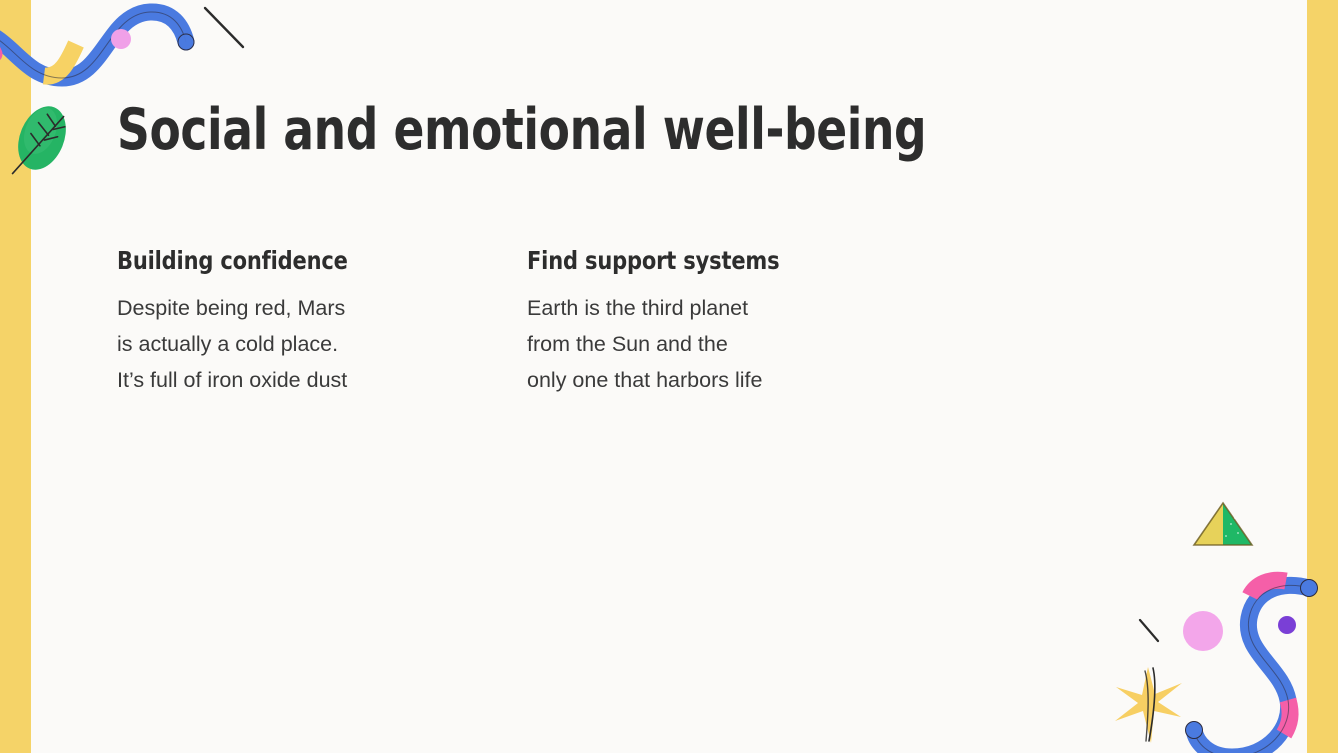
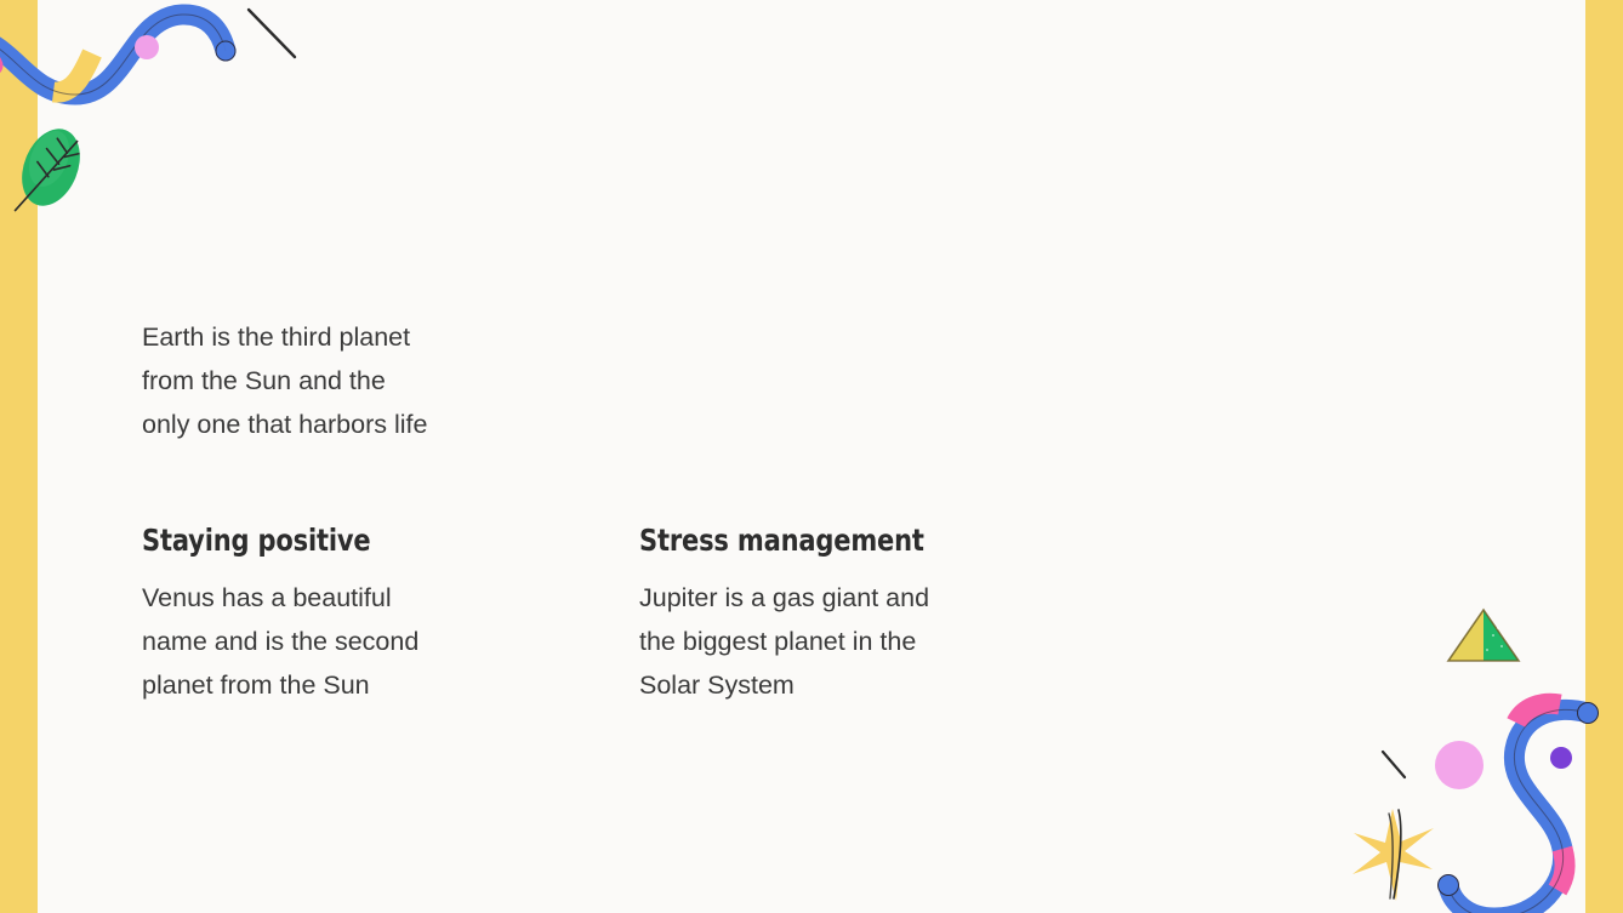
- Social and emotional well-being
- Building confidence
- Despite being red, Mars
- is actually a cold place.
- It’s full of iron oxide dust
- Find support systems
  Earth is the third planet
  from the Sun and the
  only one that harbors life
+ Staying positive
+ Venus has a beautiful
+ name and is the second
+ planet from the Sun
+ Stress management
+ Jupiter is a gas giant and
+ the biggest planet in the
+ Solar System
